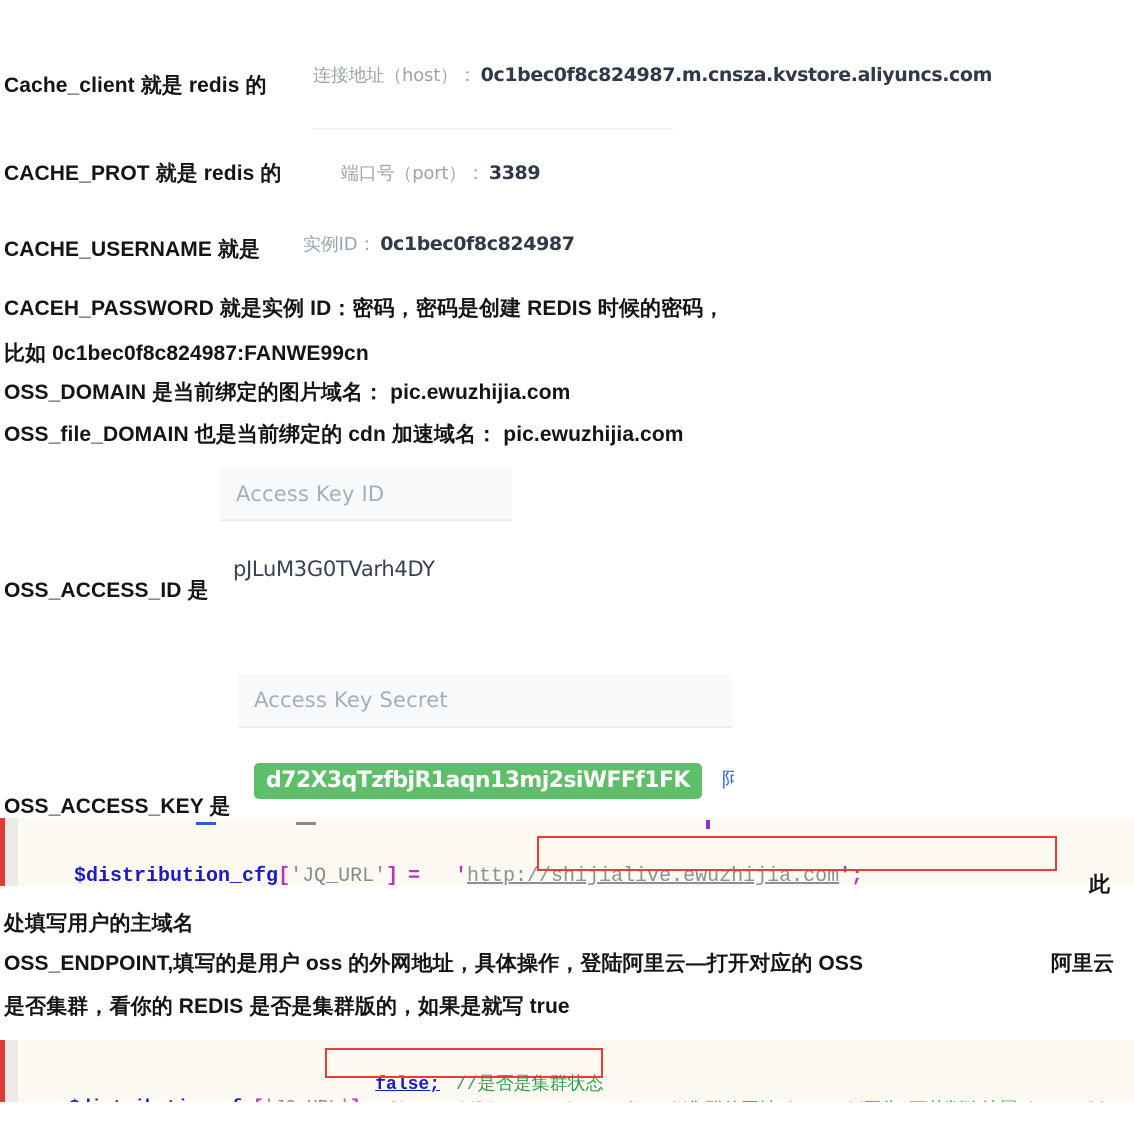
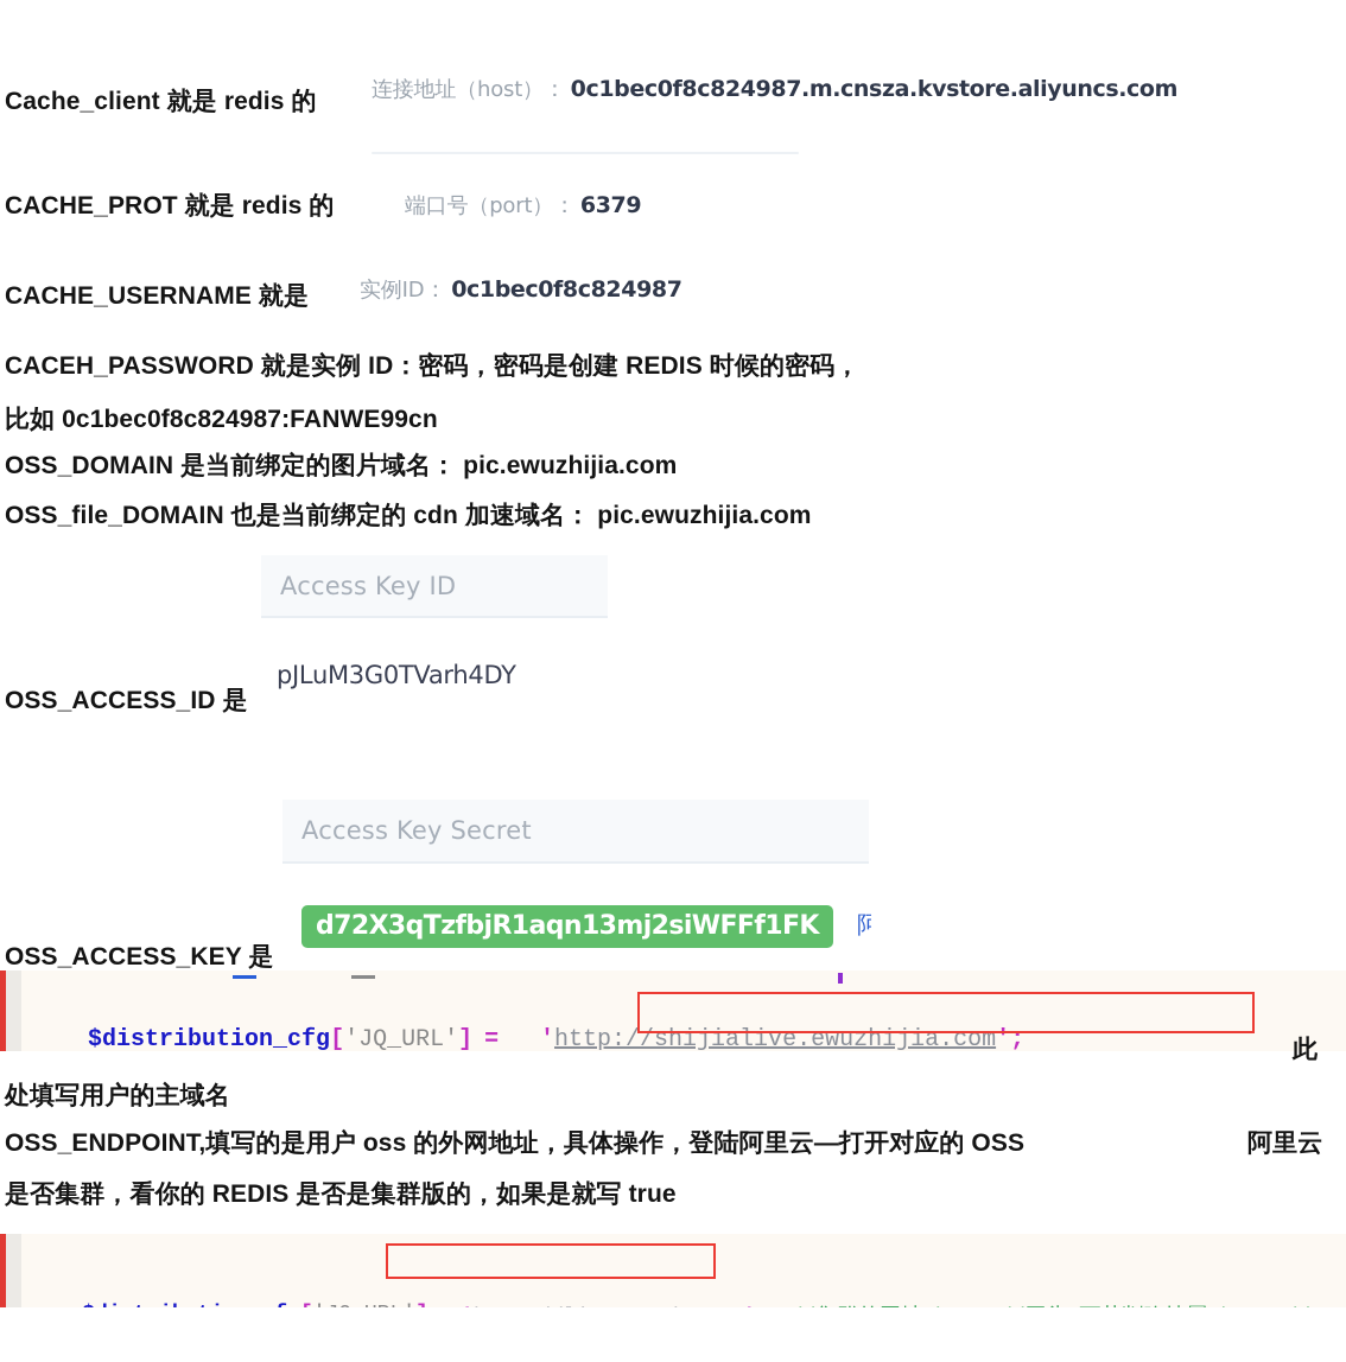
  Cache_client 就是 redis 的
  连接地址（host）： 0c1bec0f8c824987.m.cnsza.kvstore.aliyuncs.com
  CACHE_PROT 就是 redis 的
- 端口号（port）： 3389
+ 端口号（port）： 6379
  CACHE_USERNAME 就是
  实例ID： 0c1bec0f8c824987
  CACEH_PASSWORD 就是实例 ID：密码，密码是创建 REDIS 时候的密码，
  比如 0c1bec0f8c824987:FANWE99cn
  OSS_DOMAIN 是当前绑定的图片域名： pic.ewuzhijia.com
  OSS_file_DOMAIN 也是当前绑定的 cdn 加速域名： pic.ewuzhijia.com
  Access Key ID
  pJLuM3G0TVarh4DY
  OSS_ACCESS_ID 是
  Access Key Secret
  d72X3qTzfbjR1aqn13mj2siWFFf1FK
  阿
  OSS_ACCESS_KEY 是
  $distribution_cfg['JQ_URL'] =
  'http://shijialive.ewuzhijia.com';
  此
  处填写用户的主域名
  OSS_ENDPOINT,填写的是用户 oss 的外网地址，具体操作，登陆阿里云—打开对应的 OSS
  阿里云
  是否集群，看你的 REDIS 是否是集群版的，如果是就写 true
- false; //是否是集群状态
